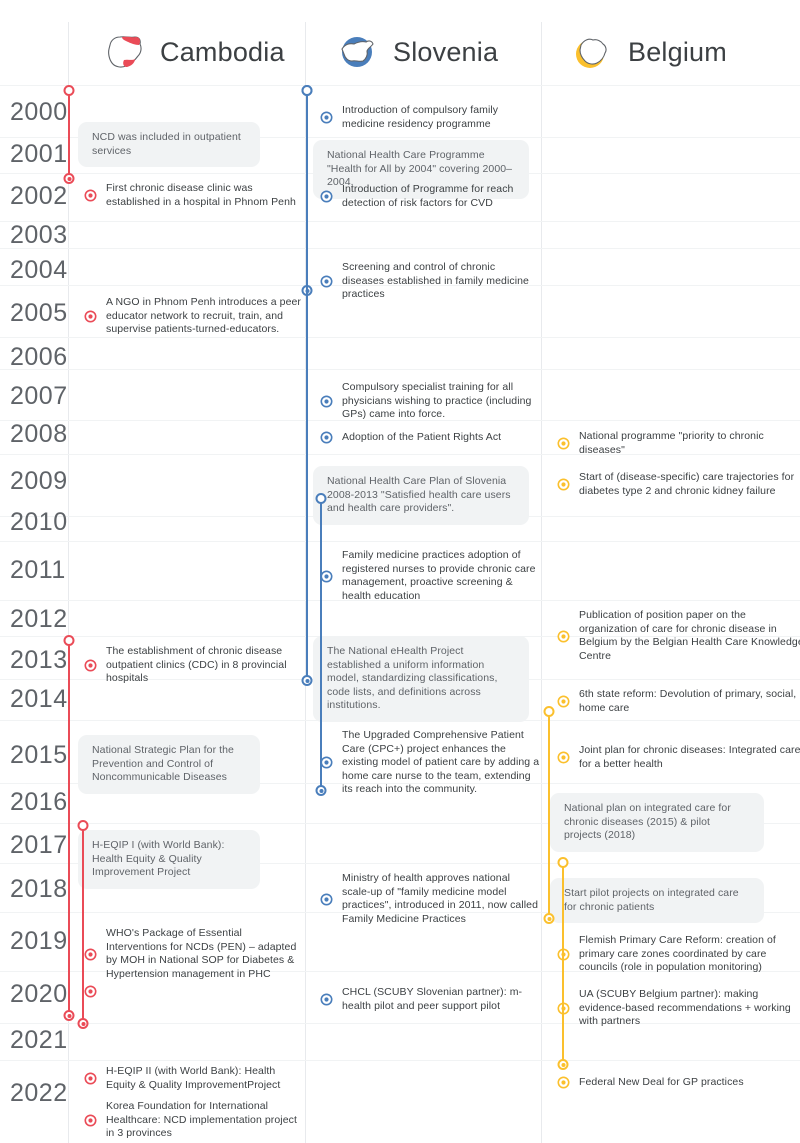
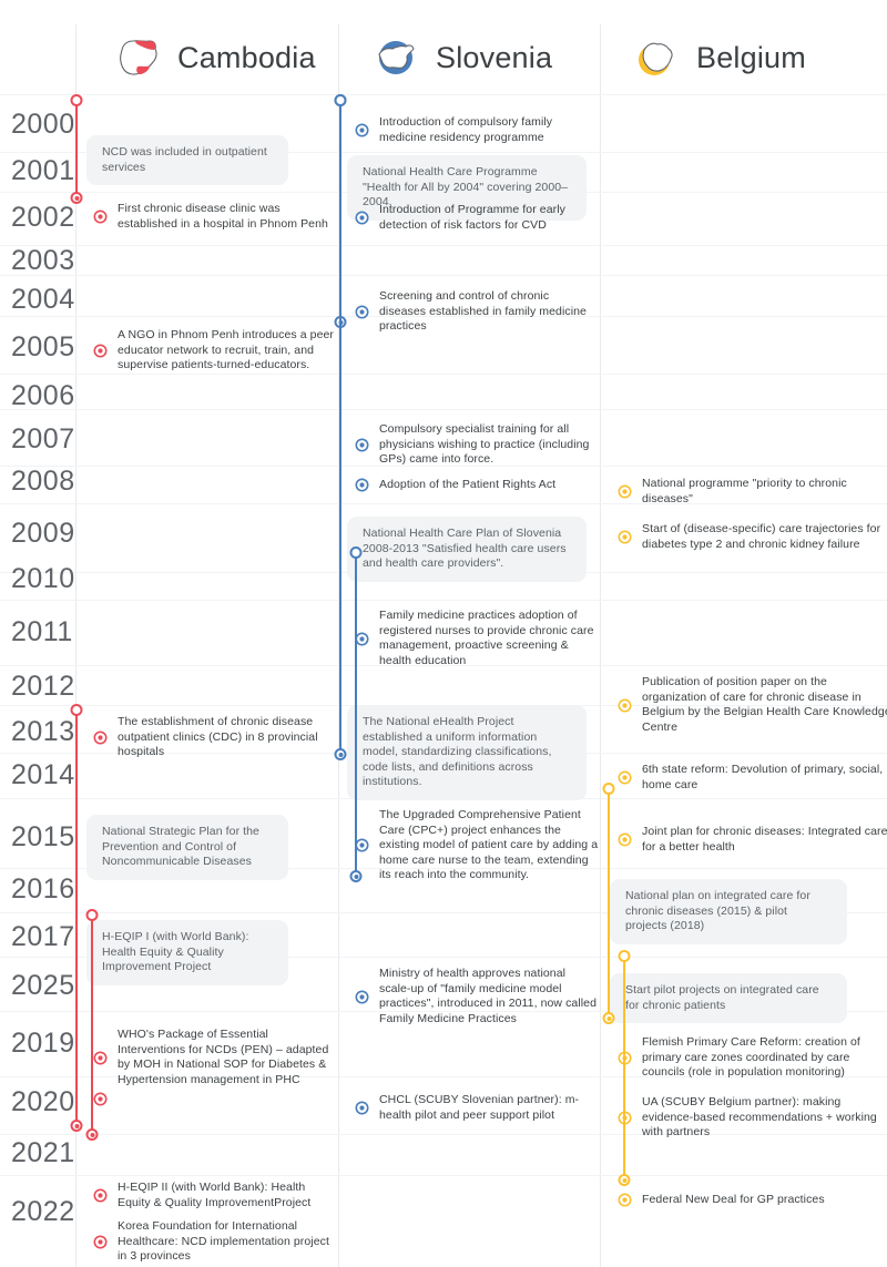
  Cambodia
  Slovenia
  Belgium
  2000
  2001
  2002
  2003
  2004
  2005
  2006
  2007
  2008
  2009
  2010
  2011
  2012
  2013
  2014
  2015
  2016
  2017
- 2018
+ 2025
  2019
  2020
  2021
  2022
  NCD was included in outpatient services
  First chronic disease clinic was established in a hospital in Phnom Penh
  A NGO in Phnom Penh introduces a peer educator network to recruit, train, and supervise patients-turned-educators.
  The establishment of chronic disease outpatient clinics (CDC) in 8 provincial hospitals
  National Strategic Plan for the Prevention and Control of Noncommunicable Diseases
  H-EQIP I (with World Bank): Health Equity & Quality Improvement Project
  WHO's Package of Essential Interventions for NCDs (PEN) – adapted by MOH in National SOP for Diabetes & Hypertension management in PHC
  H-EQIP II (with World Bank): Health Equity & Quality ImprovementProject
  Korea Foundation for International Healthcare: NCD implementation project in 3 provinces
  Introduction of compulsory family medicine residency programme
  National Health Care Programme "Health for All by 2004" covering 2000–2004.
- Introduction of Programme for reach detection of risk factors for CVD
+ Introduction of Programme for early detection of risk factors for CVD
  Screening and control of chronic diseases established in family medicine practices
  Compulsory specialist training for all physicians wishing to practice (including GPs) came into force.
  Adoption of the Patient Rights Act
  National Health Care Plan of Slovenia 2008-2013 "Satisfied health care users and health care providers".
  Family medicine practices adoption of registered nurses to provide chronic care management, proactive screening & health education
  The National eHealth Project established a uniform information model, standardizing classifications, code lists, and definitions across institutions.
  The Upgraded Comprehensive Patient Care (CPC+) project enhances the existing model of patient care by adding a home care nurse to the team, extending its reach into the community.
  Ministry of health approves national scale-up of "family medicine model practices", introduced in 2011, now called Family Medicine Practices
  CHCL (SCUBY Slovenian partner): m-health pilot and peer support pilot
  National programme "priority to chronic diseases"
  Start of (disease-specific) care trajectories for diabetes type 2 and chronic kidney failure
  Publication of position paper on the organization of care for chronic disease in Belgium by the Belgian Health Care Knowledg Centre
  6th state reform: Devolution of primary, social, home care
  Joint plan for chronic diseases: Integrated care for a better health
  National plan on integrated care for chronic diseases (2015) & pilot projects (2018)
  Start pilot projects on integrated care for chronic patients
  Flemish Primary Care Reform: creation of primary care zones coordinated by care councils (role in population monitoring)
  UA (SCUBY Belgium partner): making evidence-based recommendations + working with partners
  Federal New Deal for GP practices
